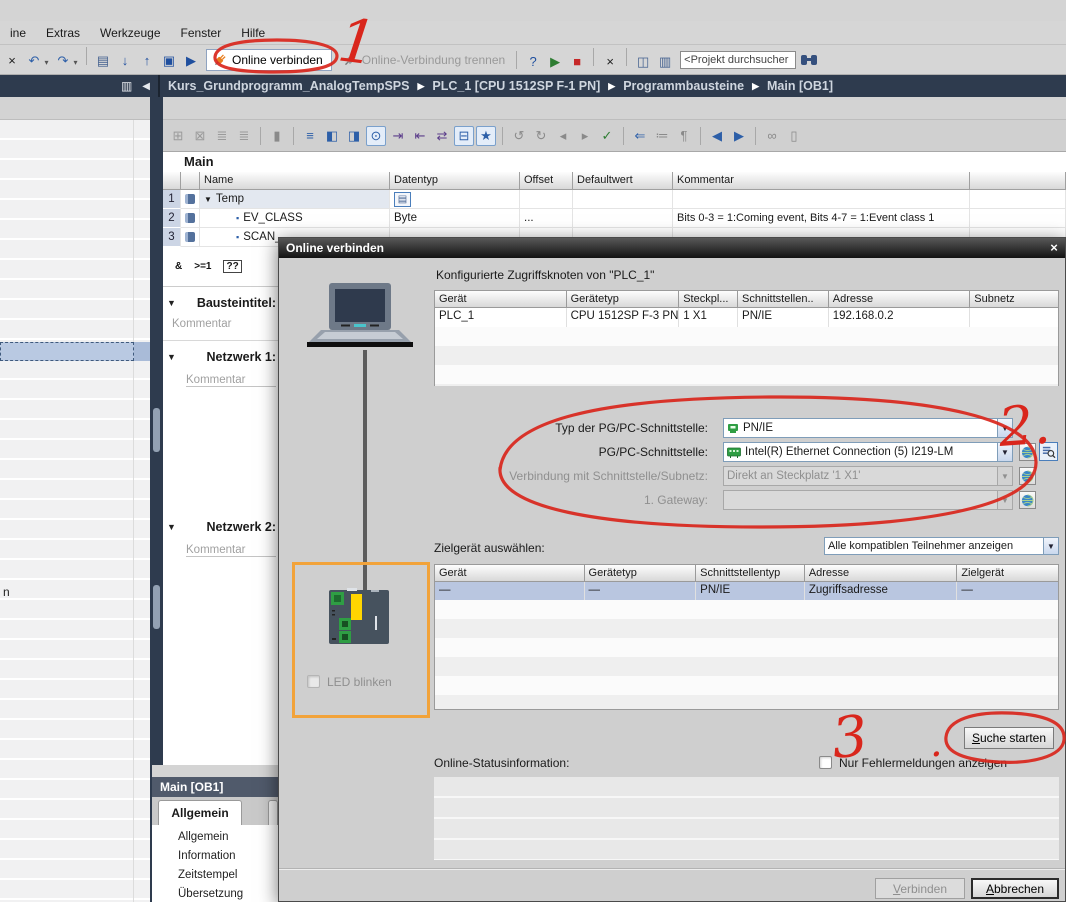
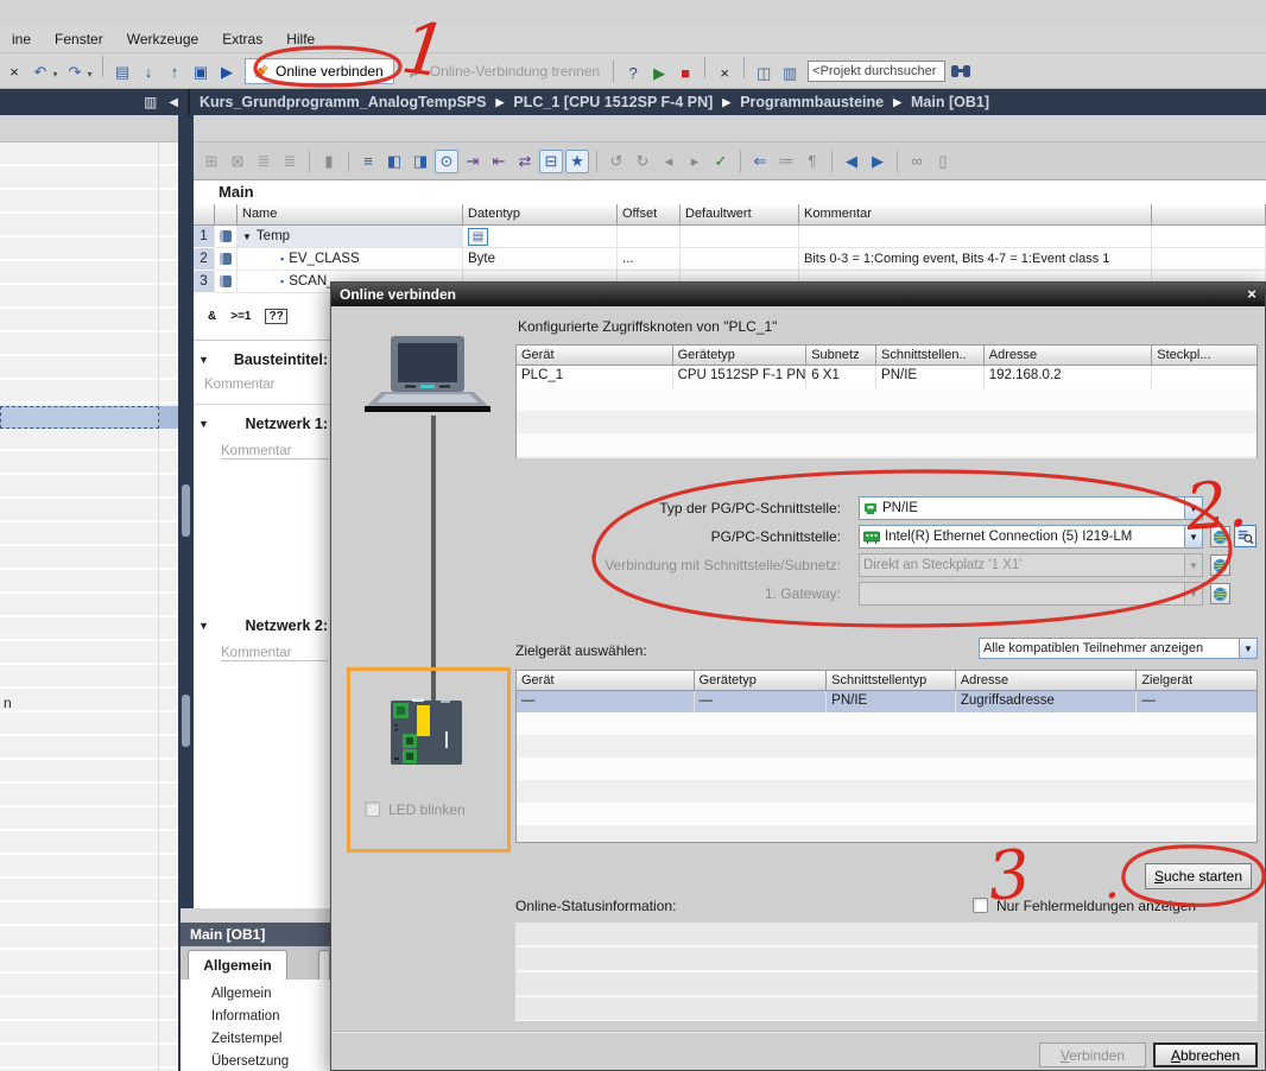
  ine
- Extras
+ Fenster
  Werkzeuge
- Fenster
+ Extras
  Hilfe
  × ↶ ▾ ↷ ▾ ▤ ↓ ↑ ▣ ▶
  Online verbinden
  Online-Verbindung trennen
  ? ▶ ■ × ◫ ▥
  <Projekt durchsucher
  ▥
  ◀
  Kurs_Grundprogramm_AnalogTempSPS
  ▶
- PLC_1 [CPU 1512SP F-1 PN]
+ PLC_1 [CPU 1512SP F-4 PN]
  ▶
  Programmbausteine
  ▶
  Main [OB1]
  n
  ⊞
  ⊠
  ≣
  ≣
  ▮
  ≡
  ◧
  ◨
  ⊙
  ⇥
  ⇤
  ⇄
  ⊟
  ★
  ↺
  ↻
  ◂
  ▸
  ✓
  ⇐
  ≔
  ¶
  ◀
  ▶
  ∞
  ▯
  Main
  Name
  Datentyp
  Offset
  Defaultwert
  Kommentar
  1
  ▼
  Temp
  ▤
  2
  ▪
  EV_CLASS
  Byte
  ...
  Bits 0-3 = 1:Coming event, Bits 4-7 = 1:Event class 1
  3
  ▪
  SCAN
  &
  >=1
  ??
  ▼
  Bausteintitel:
  Kommentar
  ▼
  Netzwerk 1:
  Kommentar
  ▼
  Netzwerk 2:
  Kommentar
  Main [OB1]
  Allgemein
  Allgemein
  Information
  Zeitstempel
  Übersetzung
  Online verbinden
  ×
  Konfigurierte Zugriffsknoten von "PLC_1"
  Gerät
  Gerätetyp
- Steckpl...
+ Subnetz
  Schnittstellen..
  Adresse
- Subnetz
+ Steckpl...
  PLC_1
- CPU 1512SP F-3 PN
+ CPU 1512SP F-1 PN
- 1 X1
+ 6 X1
  PN/IE
  192.168.0.2
  Typ der PG/PC-Schnittstelle:
  PN/IE
  PG/PC-Schnittstelle:
  Intel(R) Ethernet Connection (5) I219-LM
  ▼
  Verbindung mit Schnittstelle/Subnetz:
  Direkt an Steckplatz '1 X1'
  ▼
  1. Gateway:
  ▼
  Zielgerät auswählen:
  Alle kompatiblen Teilnehmer anzeigen
  ▼
  Gerät
  Gerätetyp
  Schnittstellentyp
  Adresse
  Zielgerät
  —
  —
  PN/IE
  Zugriffsadresse
  —
  LED blinken
  Suche starten
  Online-Statusinformation:
  Nur Fehlermeldungen anzei
  Verbinden
  Abbrechen
  .
